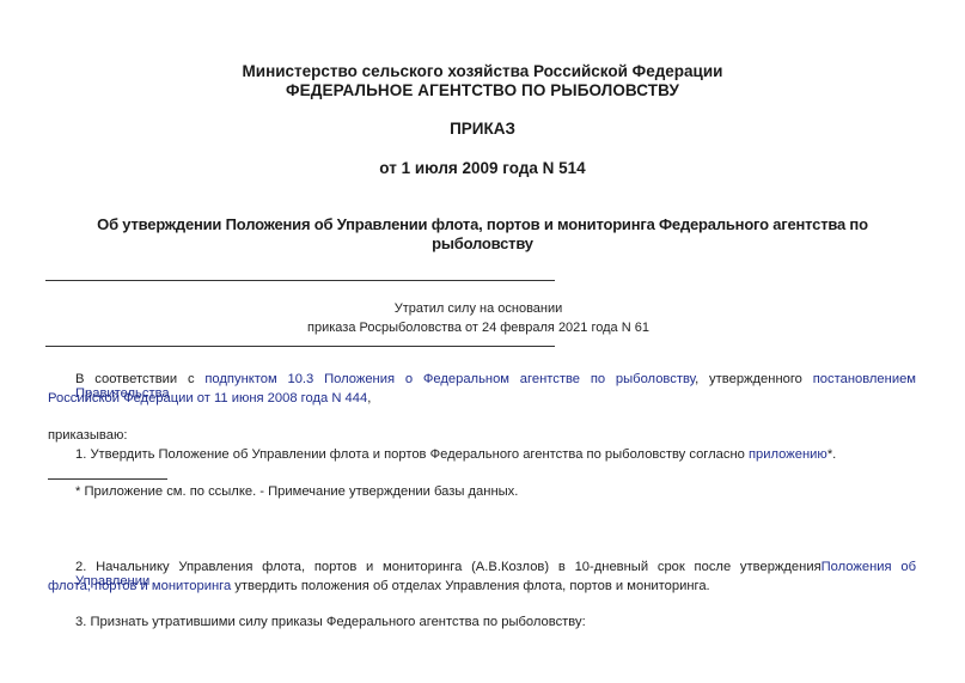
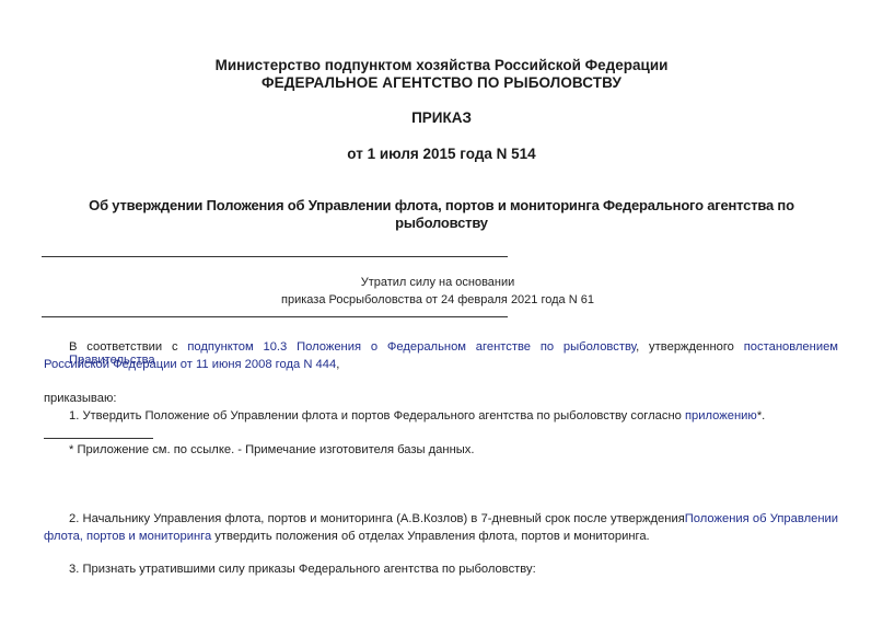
- Министерство сельского хозяйства Российской Федерации
+ Министерство подпунктом хозяйства Российской Федерации
  ФЕДЕРАЛЬНОЕ АГЕНТСТВО ПО РЫБОЛОВСТВУ
  ПРИКАЗ
- от 1 июля 2009 года N 514
+ от 1 июля 2015 года N 514
  Об утверждении Положения об Управлении флота, портов и мониторинга Федерального агентства по
  рыболовству
  Утратил силу на основании
  приказа Росрыболовства от 24 февраля 2021 года N 61
  В соответствии с подпунктом 10.3 Положения о Федеральном агентстве по рыболовству, утвержденного постановлением Правительства
  Российской Федерации от 11 июня 2008 года N 444,
  приказываю:
  1. Утвердить Положение об Управлении флота и портов Федерального агентства по рыболовству согласно приложению*.
- * Приложение см. по ссылке. - Примечание утверждении базы данных.
+ * Приложение см. по ссылке. - Примечание изготовителя базы данных.
- 2. Начальнику Управления флота, портов и мониторинга (А.В.Козлов) в 10-дневный срок после утвержденияПоложения об Управлении
+ 2. Начальнику Управления флота, портов и мониторинга (А.В.Козлов) в 7-дневный срок после утвержденияПоложения об Управлении
  флота, портов и мониторинга утвердить положения об отделах Управления флота, портов и мониторинга.
  3. Признать утратившими силу приказы Федерального агентства по рыболовству:
